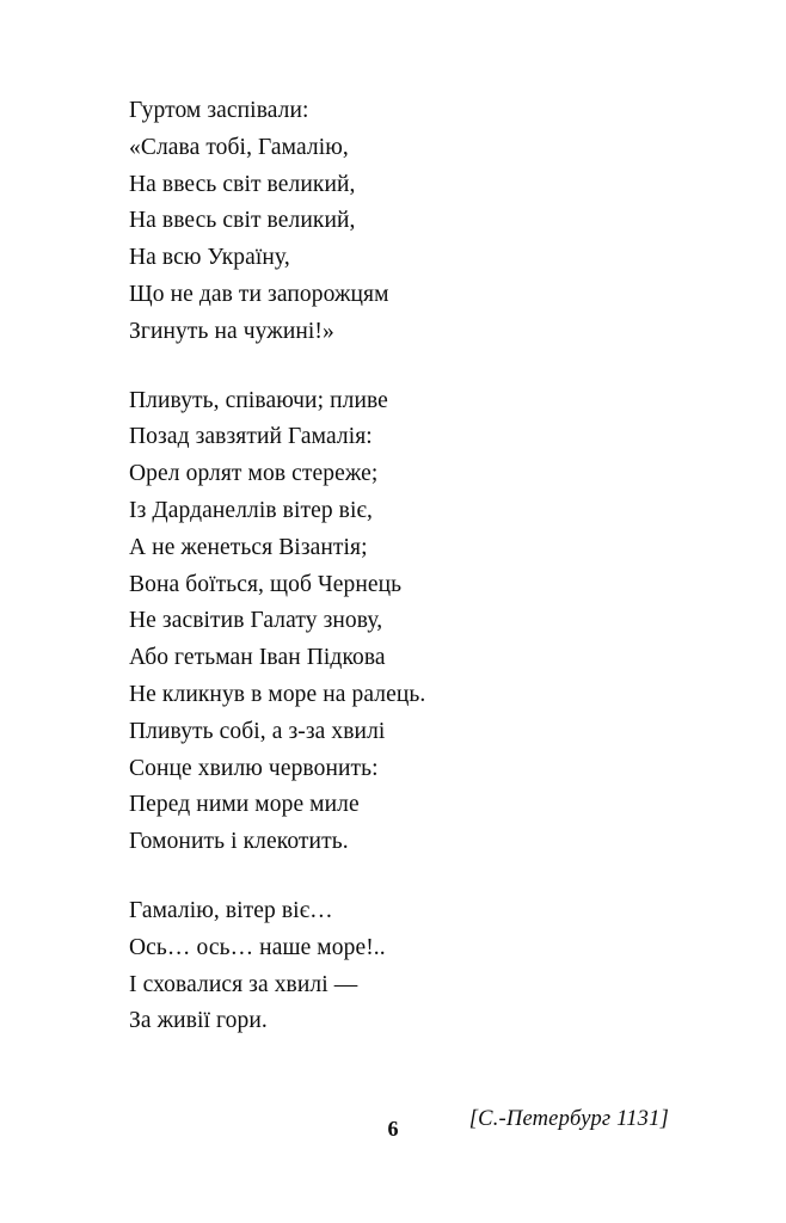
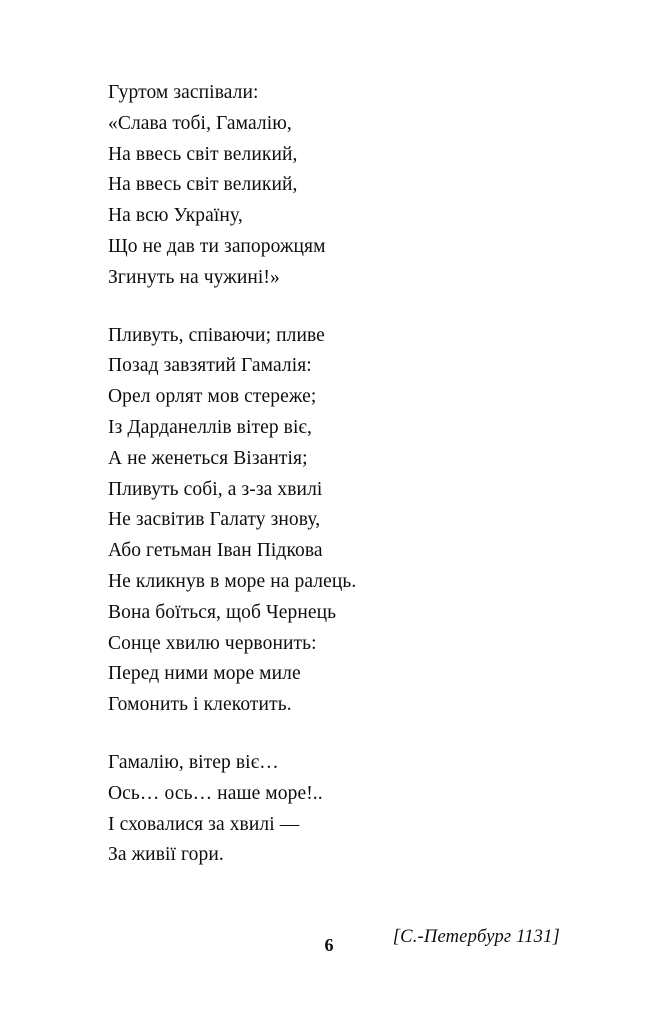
  Гуртом заспівали:
  «Слава тобі, Гамалію,
  На ввесь світ великий,
  На ввесь світ великий,
  На всю Україну,
  Що не дав ти запорожцям
  Згинуть на чужині!»
  Пливуть, співаючи; пливе
  Позад завзятий Гамалія:
  Орел орлят мов стереже;
  Із Дарданеллів вітер віє,
  А не женеться Візантія;
- Вона боїться, щоб Чернець
+ Пливуть собі, а з-за хвилі
  Не засвітив Галату знову,
  Або гетьман Іван Підкова
  Не кликнув в море на ралець.
- Пливуть собі, а з-за хвилі
+ Вона боїться, щоб Чернець
  Сонце хвилю червонить:
  Перед ними море миле
  Гомонить і клекотить.
  Гамалію, вітер віє…
  Ось… ось… наше море!..
  І сховалися за хвилі —
  За живії гори.
  [С.-Петербург 1131]
  6
